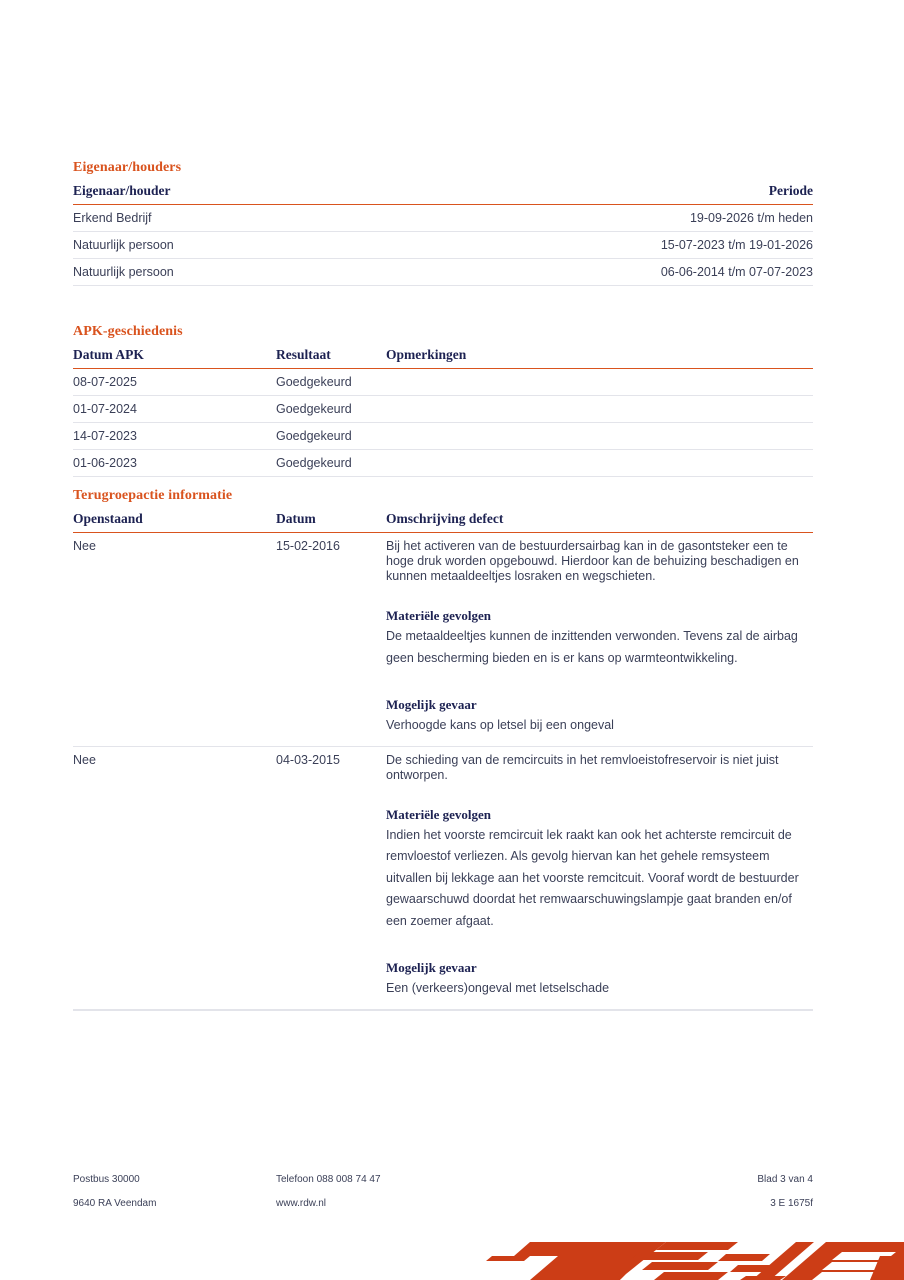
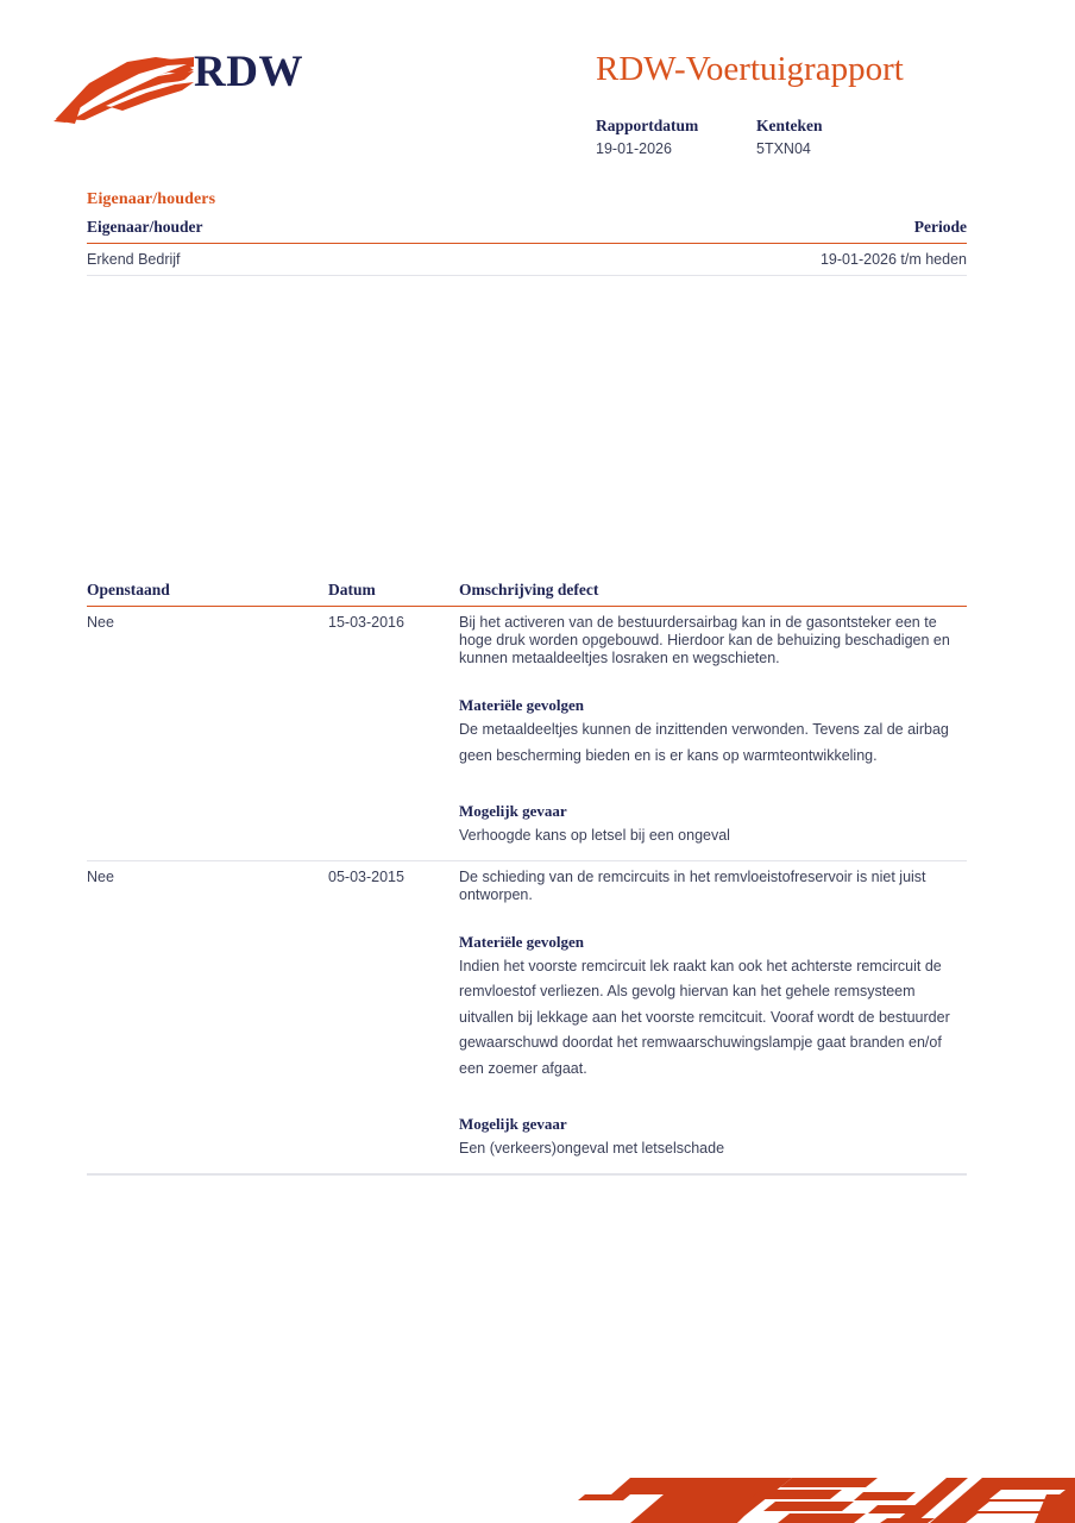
+ RDW
+ RDW-Voertuigrapport
+ Rapportdatum
+ Kenteken
+ 19-01-2026
+ 5TXN04
  Eigenaar/houders
  Eigenaar/houder	Periode
- Erkend Bedrijf	19-09-2026 t/m heden
+ Erkend Bedrijf	19-01-2026 t/m heden
- Natuurlijk persoon	15-07-2023 t/m 19-01-2026
- Natuurlijk persoon	06-06-2014 t/m 07-07-2023
- APK-geschiedenis
- Datum APK	Resultaat	Opmerkingen
- 08-07-2025	Goedgekeurd
- 01-07-2024	Goedgekeurd
- 14-07-2023	Goedgekeurd
- 01-06-2023	Goedgekeurd
- Terugroepactie informatie
  Openstaand	Datum	Omschrijving defect
- Nee	15-02-2016	Bij het activeren van de bestuurdersairbag kan in de gasontsteker een te hoge druk worden opgebouwd. Hierdoor kan de behuizing beschadigen en kunnen metaaldeeltjes losraken en wegschieten.Materiële gevolgenDe metaaldeeltjes kunnen de inzittenden verwonden. Tevens zal de airbag geen bescherming bieden en is er kans op warmteontwikkeling.Mogelijk gevaarVerhoogde kans op letsel bij een ongeval
+ Nee	15-03-2016	Bij het activeren van de bestuurdersairbag kan in de gasontsteker een te hoge druk worden opgebouwd. Hierdoor kan de behuizing beschadigen en kunnen metaaldeeltjes losraken en wegschieten.Materiële gevolgenDe metaaldeeltjes kunnen de inzittenden verwonden. Tevens zal de airbag geen bescherming bieden en is er kans op warmteontwikkeling.Mogelijk gevaarVerhoogde kans op letsel bij een ongeval
- Nee	04-03-2015	De schieding van de remcircuits in het remvloeistofreservoir is niet juist ontworpen.Materiële gevolgenIndien het voorste remcircuit lek raakt kan ook het achterste remcircuit de remvloestof verliezen. Als gevolg hiervan kan het gehele remsysteem uitvallen bij lekkage aan het voorste remcitcuit. Vooraf wordt de bestuurder gewaarschuwd doordat het remwaarschuwingslampje gaat branden en/of een zoemer afgaat.Mogelijk gevaarEen (verkeers)ongeval met letselschade
+ Nee	05-03-2015	De schieding van de remcircuits in het remvloeistofreservoir is niet juist ontworpen.Materiële gevolgenIndien het voorste remcircuit lek raakt kan ook het achterste remcircuit de remvloestof verliezen. Als gevolg hiervan kan het gehele remsysteem uitvallen bij lekkage aan het voorste remcitcuit. Vooraf wordt de bestuurder gewaarschuwd doordat het remwaarschuwingslampje gaat branden en/of een zoemer afgaat.Mogelijk gevaarEen (verkeers)ongeval met letselschade
- Postbus 30000
- Telefoon 088 008 74 47
- Blad 3 van 4
- 9640 RA Veendam
- www.rdw.nl
- 3 E 1675f
